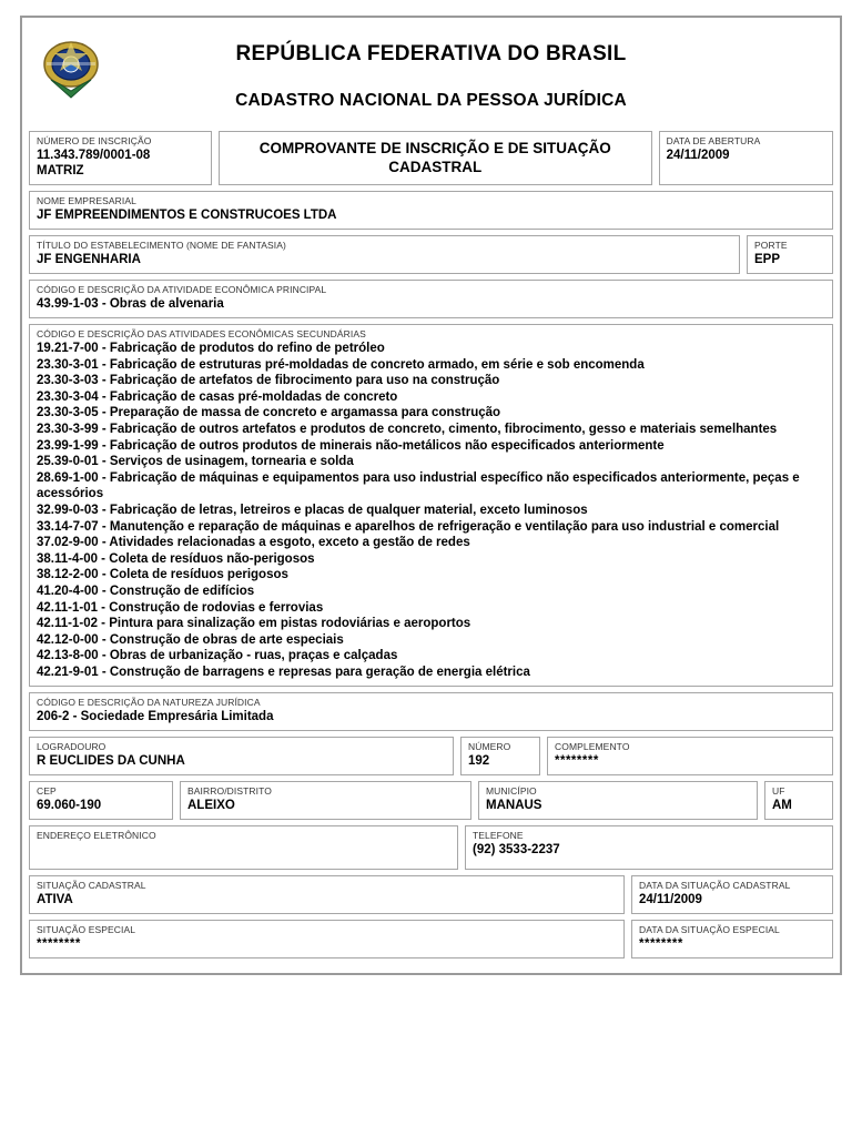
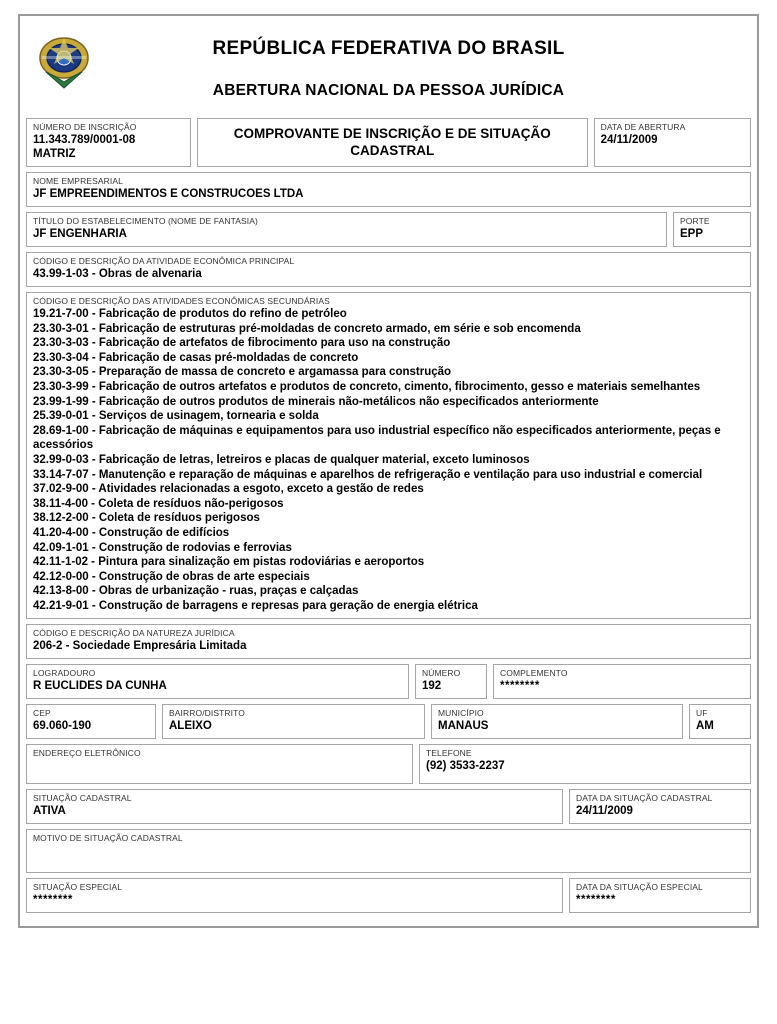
  REPÚBLICA FEDERATIVA DO BRASIL
- CADASTRO NACIONAL DA PESSOA JURÍDICA
+ ABERTURA NACIONAL DA PESSOA JURÍDICA
  NÚMERO DE INSCRIÇÃO
  11.343.789/0001-08
  MATRIZ
  COMPROVANTE DE INSCRIÇÃO E DE SITUAÇÃO CADASTRAL
  DATA DE ABERTURA
  24/11/2009
  NOME EMPRESARIAL
  JF EMPREENDIMENTOS E CONSTRUCOES LTDA
  TÍTULO DO ESTABELECIMENTO (NOME DE FANTASIA)
  JF ENGENHARIA
  PORTE
  EPP
  CÓDIGO E DESCRIÇÃO DA ATIVIDADE ECONÔMICA PRINCIPAL
  43.99-1-03 - Obras de alvenaria
  CÓDIGO E DESCRIÇÃO DAS ATIVIDADES ECONÔMICAS SECUNDÁRIAS
  19.21-7-00 - Fabricação de produtos do refino de petróleo
  23.30-3-01 - Fabricação de estruturas pré-moldadas de concreto armado, em série e sob encomenda
  23.30-3-03 - Fabricação de artefatos de fibrocimento para uso na construção
  23.30-3-04 - Fabricação de casas pré-moldadas de concreto
  23.30-3-05 - Preparação de massa de concreto e argamassa para construção
  23.30-3-99 - Fabricação de outros artefatos e produtos de concreto, cimento, fibrocimento, gesso e materiais semelhantes
  23.99-1-99 - Fabricação de outros produtos de minerais não-metálicos não especificados anteriormente
  25.39-0-01 - Serviços de usinagem, tornearia e solda
  28.69-1-00 - Fabricação de máquinas e equipamentos para uso industrial específico não especificados anteriormente, peças e acessórios
  32.99-0-03 - Fabricação de letras, letreiros e placas de qualquer material, exceto luminosos
  33.14-7-07 - Manutenção e reparação de máquinas e aparelhos de refrigeração e ventilação para uso industrial e comercial
  37.02-9-00 - Atividades relacionadas a esgoto, exceto a gestão de redes
  38.11-4-00 - Coleta de resíduos não-perigosos
  38.12-2-00 - Coleta de resíduos perigosos
  41.20-4-00 - Construção de edifícios
- 42.11-1-01 - Construção de rodovias e ferrovias
+ 42.09-1-01 - Construção de rodovias e ferrovias
  42.11-1-02 - Pintura para sinalização em pistas rodoviárias e aeroportos
  42.12-0-00 - Construção de obras de arte especiais
  42.13-8-00 - Obras de urbanização - ruas, praças e calçadas
  42.21-9-01 - Construção de barragens e represas para geração de energia elétrica
  CÓDIGO E DESCRIÇÃO DA NATUREZA JURÍDICA
  206-2 - Sociedade Empresária Limitada
  LOGRADOURO
  R EUCLIDES DA CUNHA
  NÚMERO
  192
  COMPLEMENTO
  ********
  CEP
  69.060-190
  BAIRRO/DISTRITO
  ALEIXO
  MUNICÍPIO
  MANAUS
  UF
  AM
  ENDEREÇO ELETRÔNICO
  TELEFONE
  (92) 3533-2237
  SITUAÇÃO CADASTRAL
  ATIVA
  DATA DA SITUAÇÃO CADASTRAL
  24/11/2009
+ MOTIVO DE SITUAÇÃO CADASTRAL
  SITUAÇÃO ESPECIAL
  ********
  DATA DA SITUAÇÃO ESPECIAL
  ********
